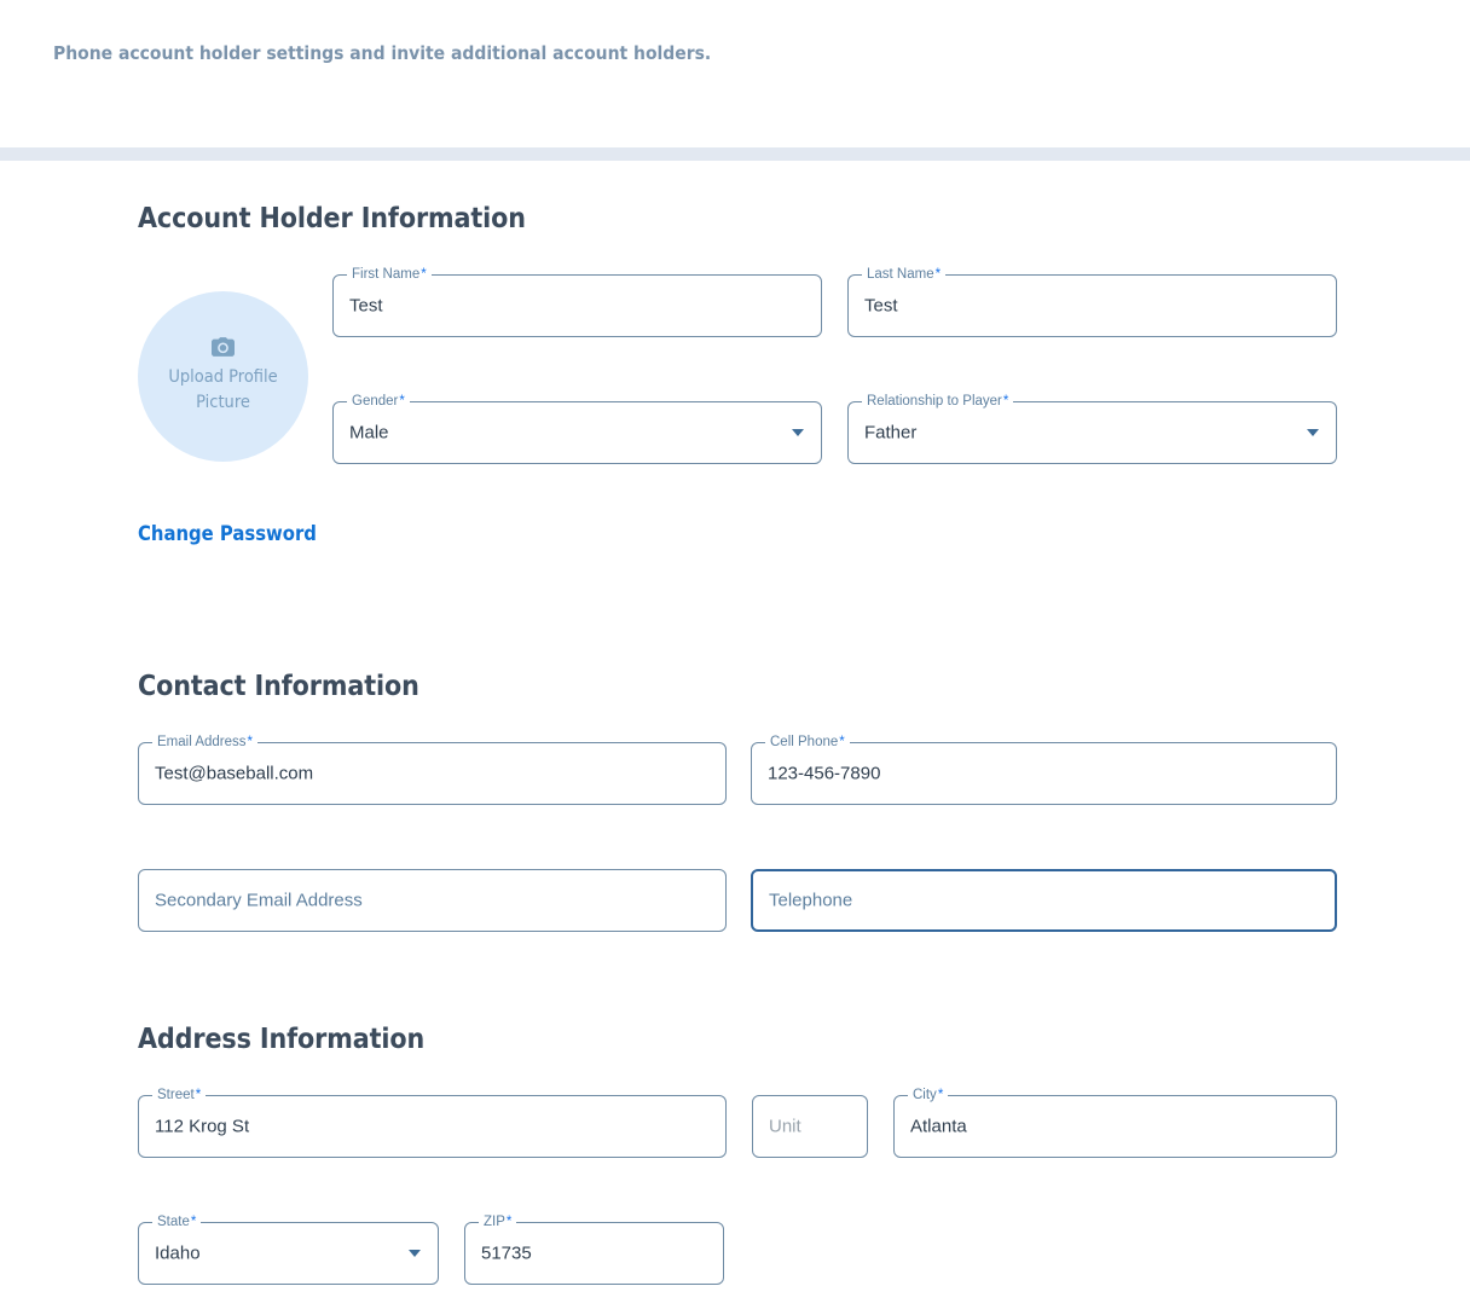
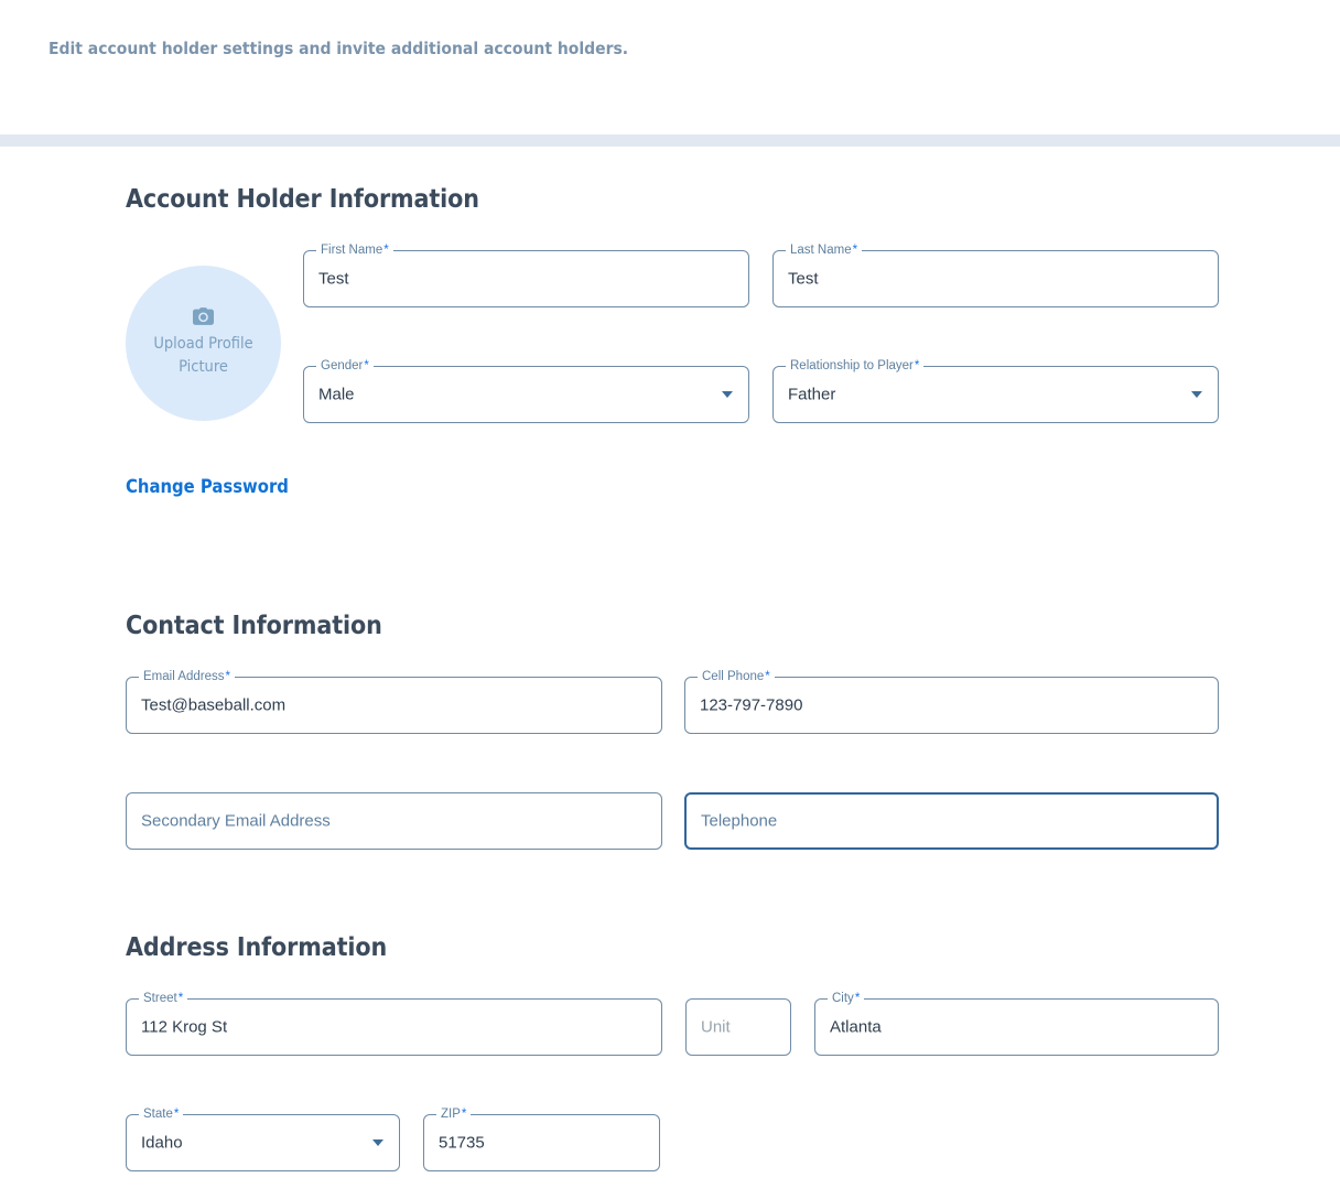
- Phone account holder settings and invite additional account holders.
+ Edit account holder settings and invite additional account holders.
  Account Holder Information
  Upload Profile Picture
  First Name*
  Test
  Last Name*
  Test
  Gender*
  Male
  Relationship to Player*
  Father
  Change Password
  Contact Information
  Email Address*
  Test@baseball.com
  Cell Phone*
- 123-456-7890
+ 123-797-7890
  Secondary Email Address
  Telephone
  Address Information
  Street*
  112 Krog St
  Unit
  City*
  Atlanta
  State*
  Idaho
  ZIP*
  51735
